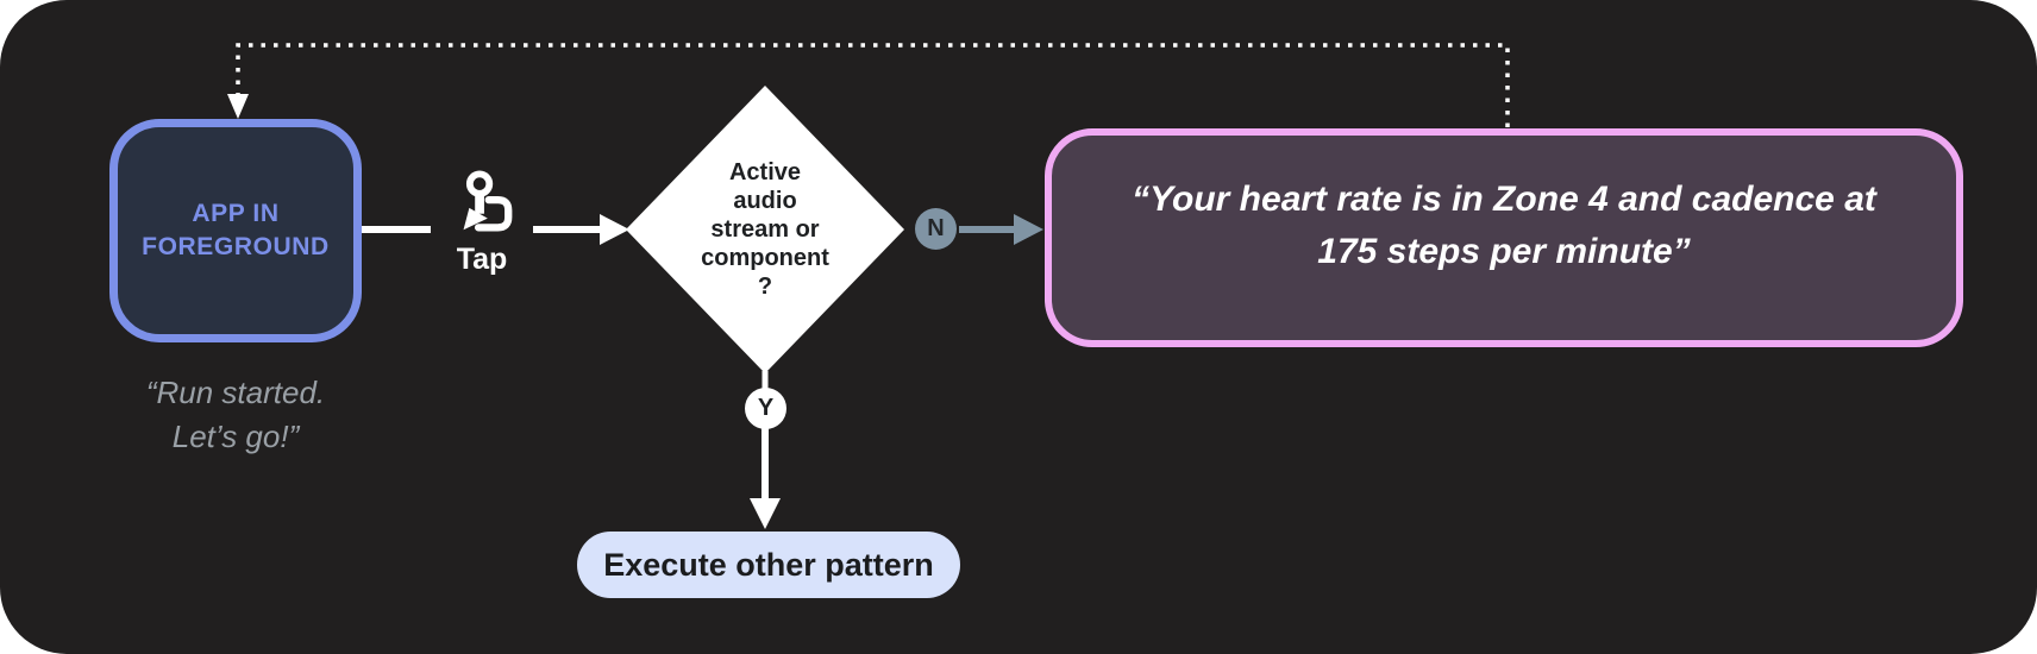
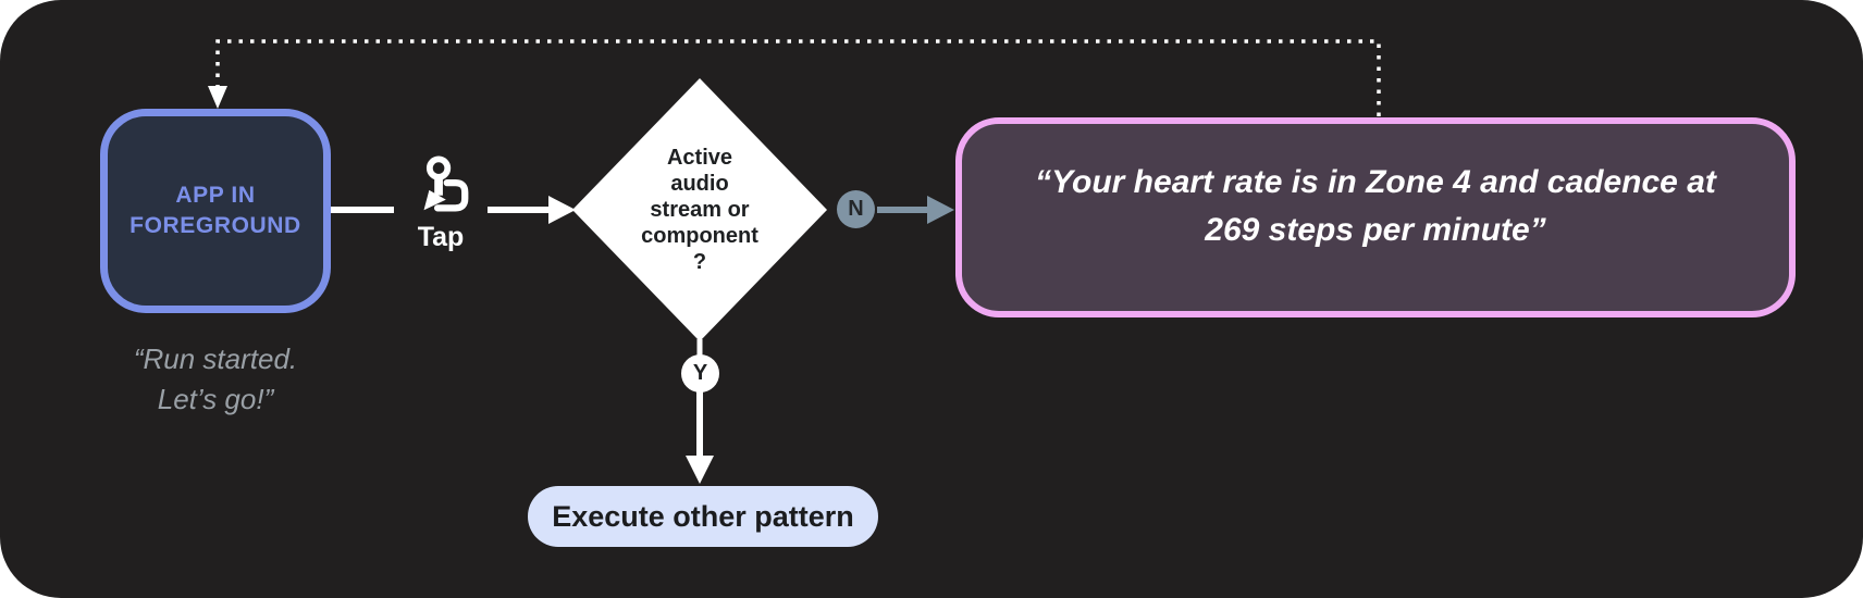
  APP IN
  FOREGROUND
  “Run started.
  Let’s go!”
  Tap
  Active
  audio
  stream or
  component
  ?
  N
  Y
  “Your heart rate is in Zone 4 and cadence at
- 175 steps per minute”
+ 269 steps per minute”
  Execute other pattern
